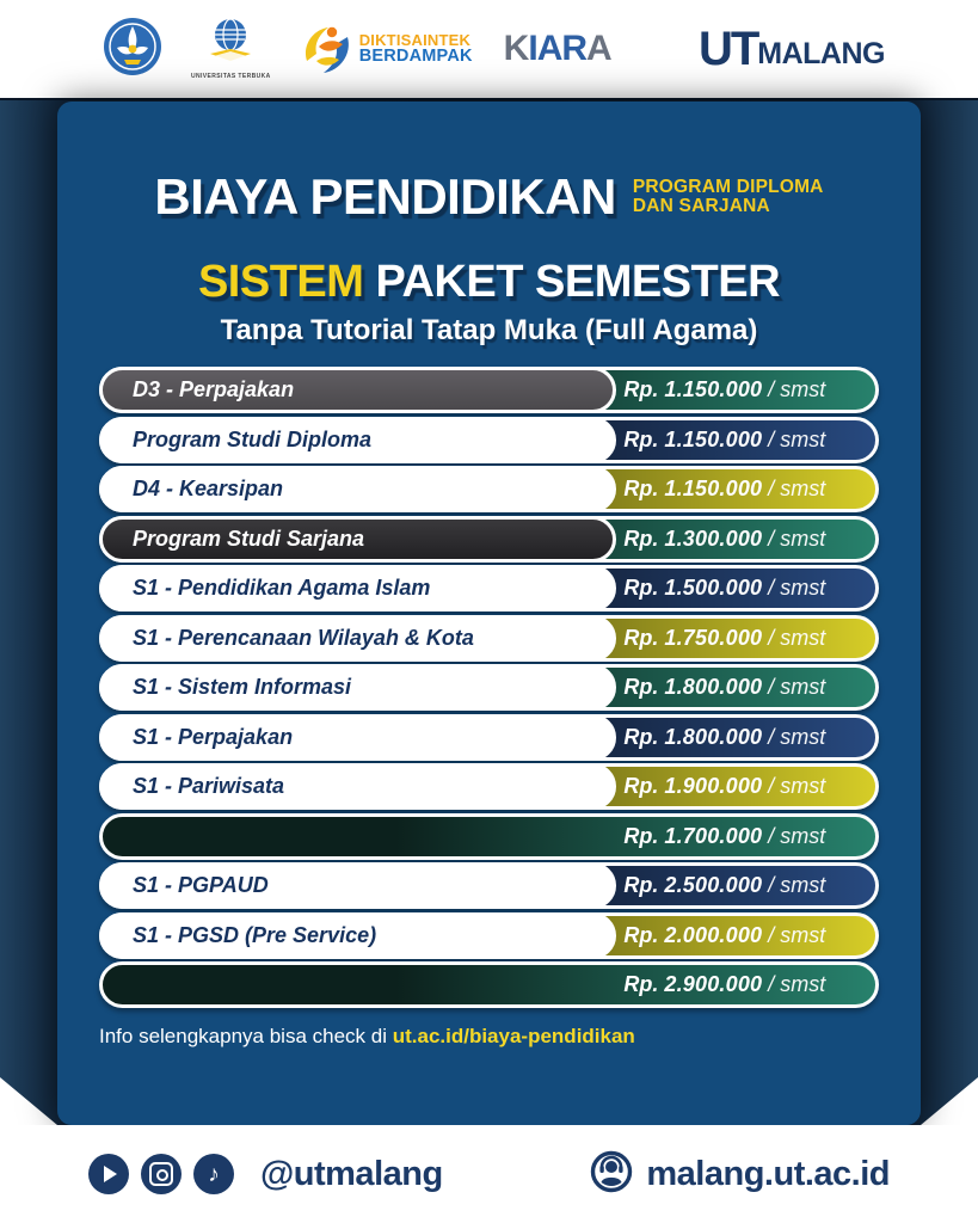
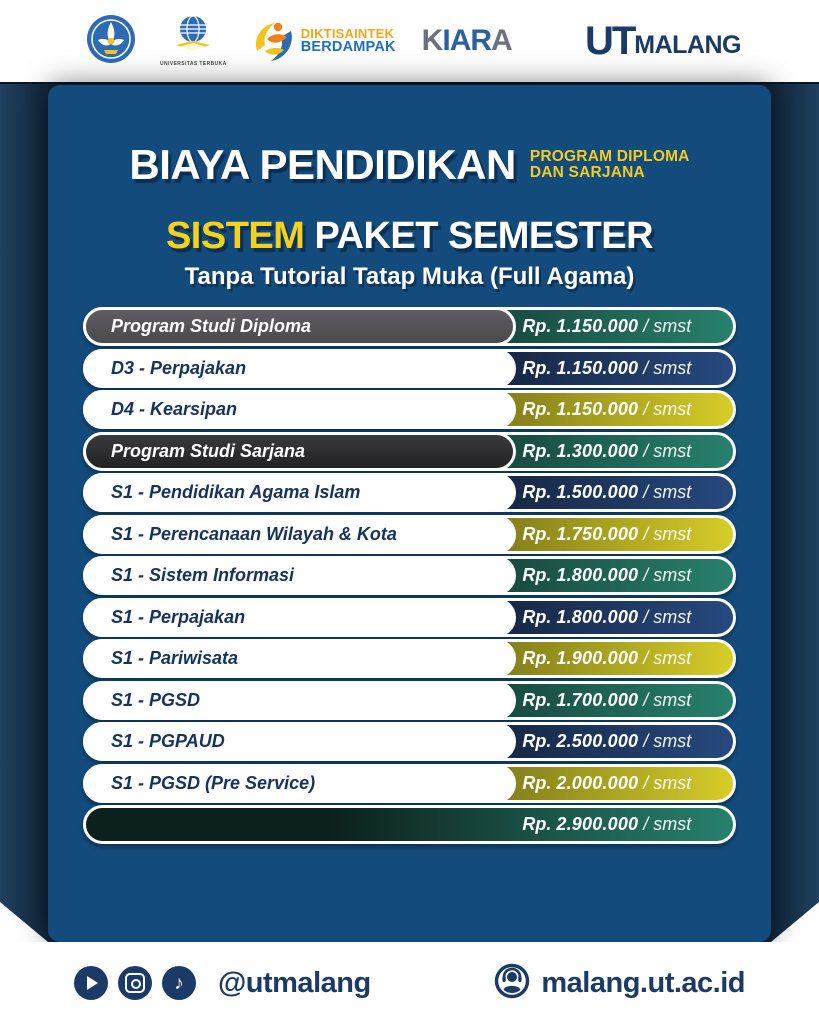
  DIKTISAINTEK
  BERDAMPAK
  KIARA
  UT
  MALANG
  BIAYA PENDIDIKAN
  PROGRAM DIPLOMA
  DAN SARJANA
  SISTEM PAKET SEMESTER
  Tanpa Tutorial Tatap Muka (Full Agama)
- D3 - Perpajakan
+ Program Studi Diploma
  Rp.
  1.150.000
  / smst
- Program Studi Diploma
+ D3 - Perpajakan
  Rp.
  1.150.000
  / smst
  D4 - Kearsipan
  Rp.
  1.150.000
  / smst
  Program Studi Sarjana
  Rp.
  1.300.000
  / smst
  S1 - Pendidikan Agama Islam
  Rp.
  1.500.000
  / smst
  S1 - Perencanaan Wilayah & Kota
  Rp.
  1.750.000
  / smst
  S1 - Sistem Informasi
  Rp.
  1.800.000
  / smst
  S1 - Perpajakan
  Rp.
  1.800.000
  / smst
  S1 - Pariwisata
  Rp.
  1.900.000
  / smst
+ S1 - PGSD
  Rp.
  1.700.000
  / smst
  S1 - PGPAUD
  Rp.
  2.500.000
  / smst
  S1 - PGSD (Pre Service)
  Rp.
  2.000.000
  / smst
  Rp.
  2.900.000
  / smst
- Info selengkapnya bisa check di ut.ac.id/biaya-pendidikan
  ♪
  @utmalang
  malang.ut.ac.id
